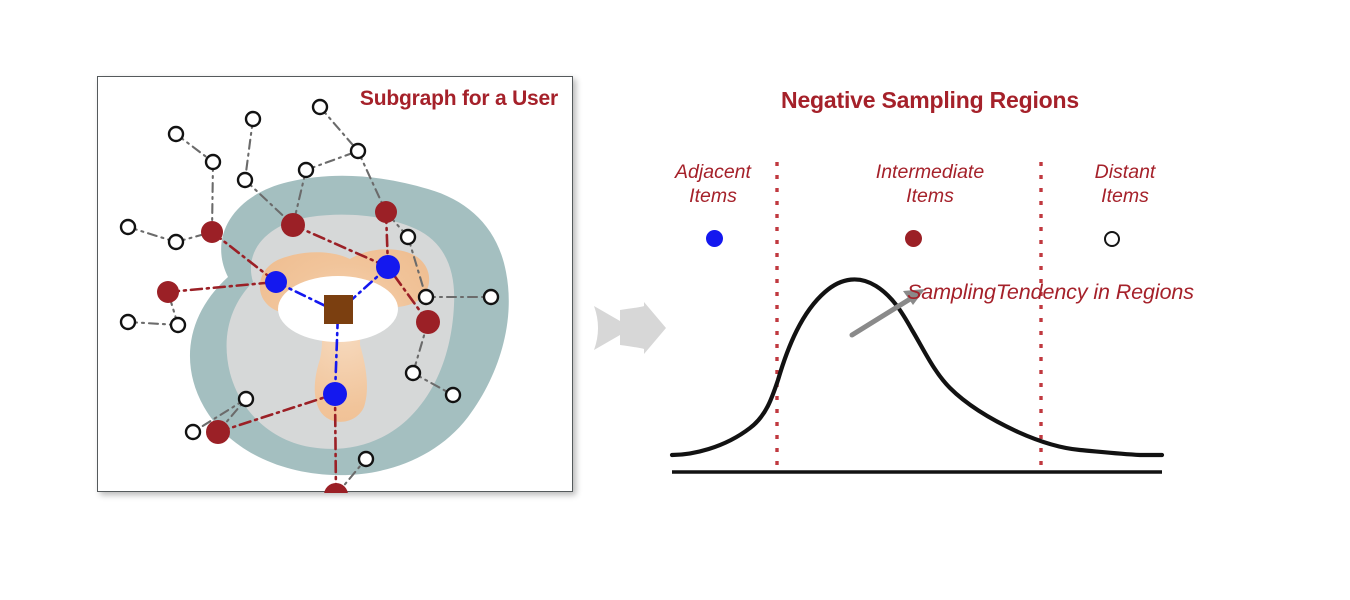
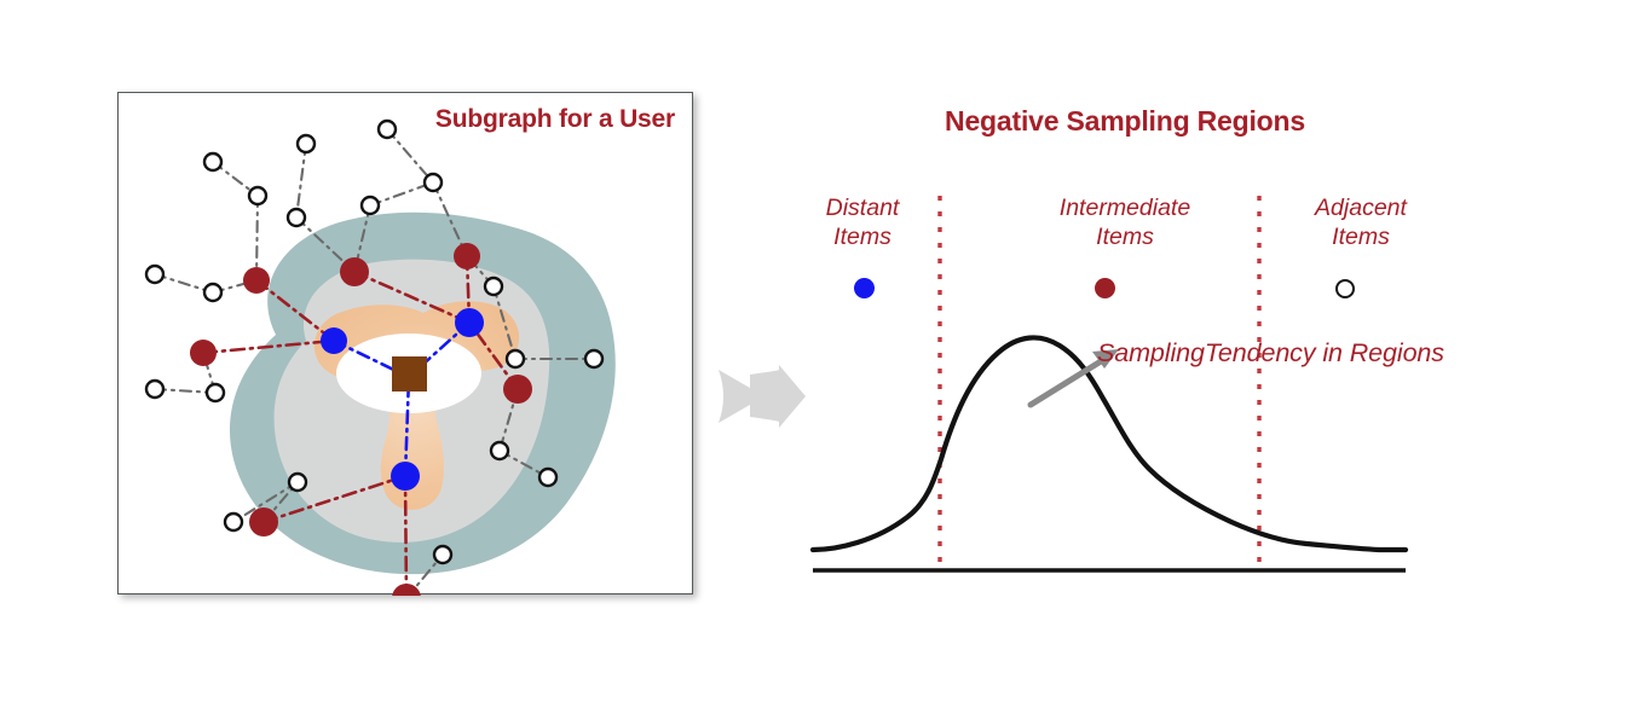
  Subgraph for a User
  Negative Sampling Regions
- Adjacent
+ Distant
  Items
  Intermediate
  Items
- Distant
+ Adjacent
  Items
  SamplingTendency in Regions
